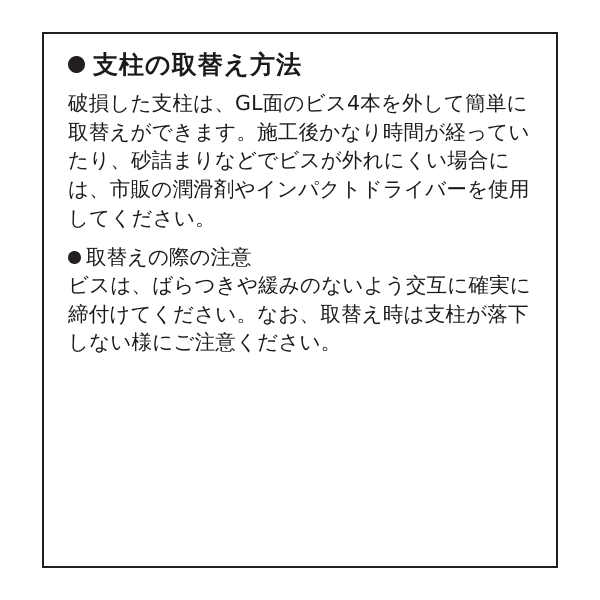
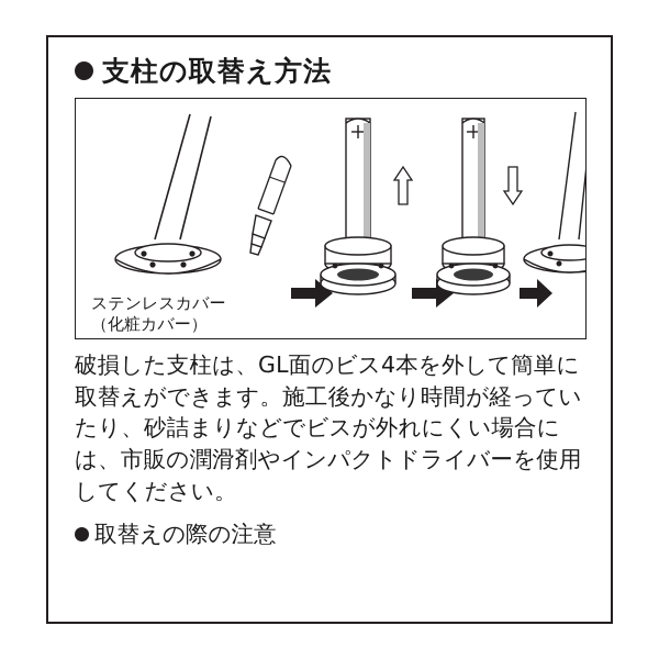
  支柱の取替え方法
+ ステンレスカバー
+ （化粧カバー）
  破損した支柱は、GL面のビス4本を外して簡単に取替えができます。施工後かなり時間が経っていたり、砂詰まりなどでビスが外れにくい場合には、市販の潤滑剤やインパクトドライバーを使用してください。
  取替えの際の注意
- ビスは、ばらつきや緩みのないよう交互に確実に締付けてください。なお、取替え時は支柱が落下しない様にご注意ください。
